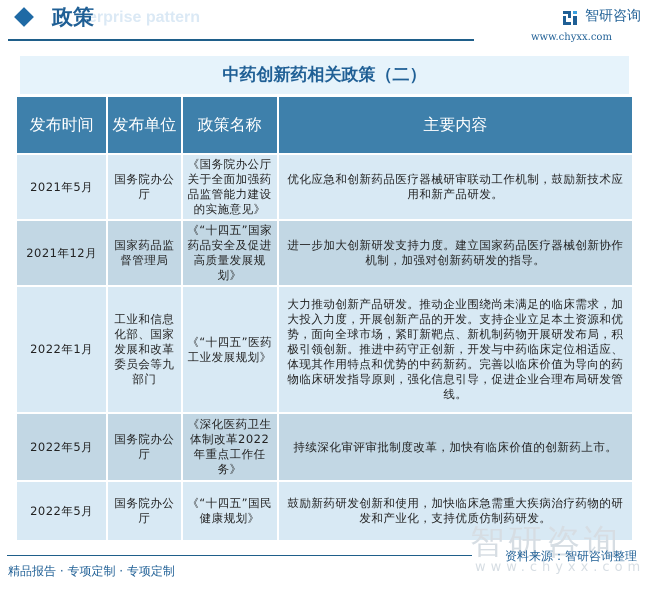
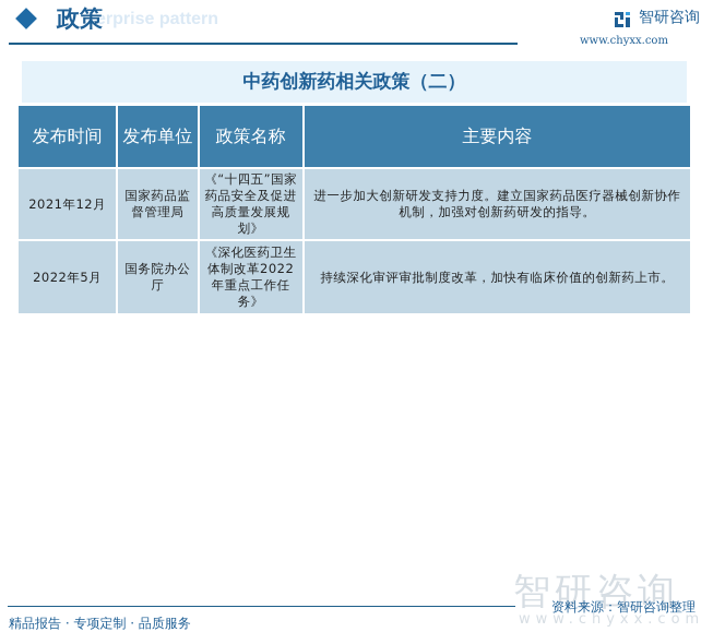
  erprise pattern
  政策
  智研咨询
  www.chyxx.com
  中药创新药相关政策（二）
  发布时间	发布单位	政策名称	主要内容
- 2021年5月	国务院办公厅	《国务院办公厅关于全面加强药品监管能力建设的实施意见》	优化应急和创新药品医疗器械研审联动工作机制，鼓励新技术应用和新产品研发。
  2021年12月	国家药品监督管理局	《“十四五”国家药品安全及促进高质量发展规划》	进一步加大创新研发支持力度。建立国家药品医疗器械创新协作机制，加强对创新药研发的指导。
- 2022年1月	工业和信息化部、国家发展和改革委员会等九部门	《“十四五”医药工业发展规划》	大力推动创新产品研发。推动企业围绕尚未满足的临床需求，加大投入力度，开展创新产品的开发。支持企业立足本土资源和优势，面向全球市场，紧盯新靶点、新机制药物开展研发布局，积极引领创新。推进中药守正创新，开发与中药临床定位相适应、体现其作用特点和优势的中药新药。完善以临床价值为导向的药物临床研发指导原则，强化信息引导，促进企业合理布局研发管线。
  2022年5月	国务院办公厅	《深化医药卫生体制改革2022年重点工作任务》	持续深化审评审批制度改革，加快有临床价值的创新药上市。
- 2022年5月	国务院办公厅	《“十四五”国民健康规划》	鼓励新药研发创新和使用，加快临床急需重大疾病治疗药物的研发和产业化，支持优质仿制药研发。
  智研咨询
  www.chyxx.com
  资料来源：智研咨询整理
- 精品报告 · 专项定制 · 专项定制
+ 精品报告 · 专项定制 · 品质服务
